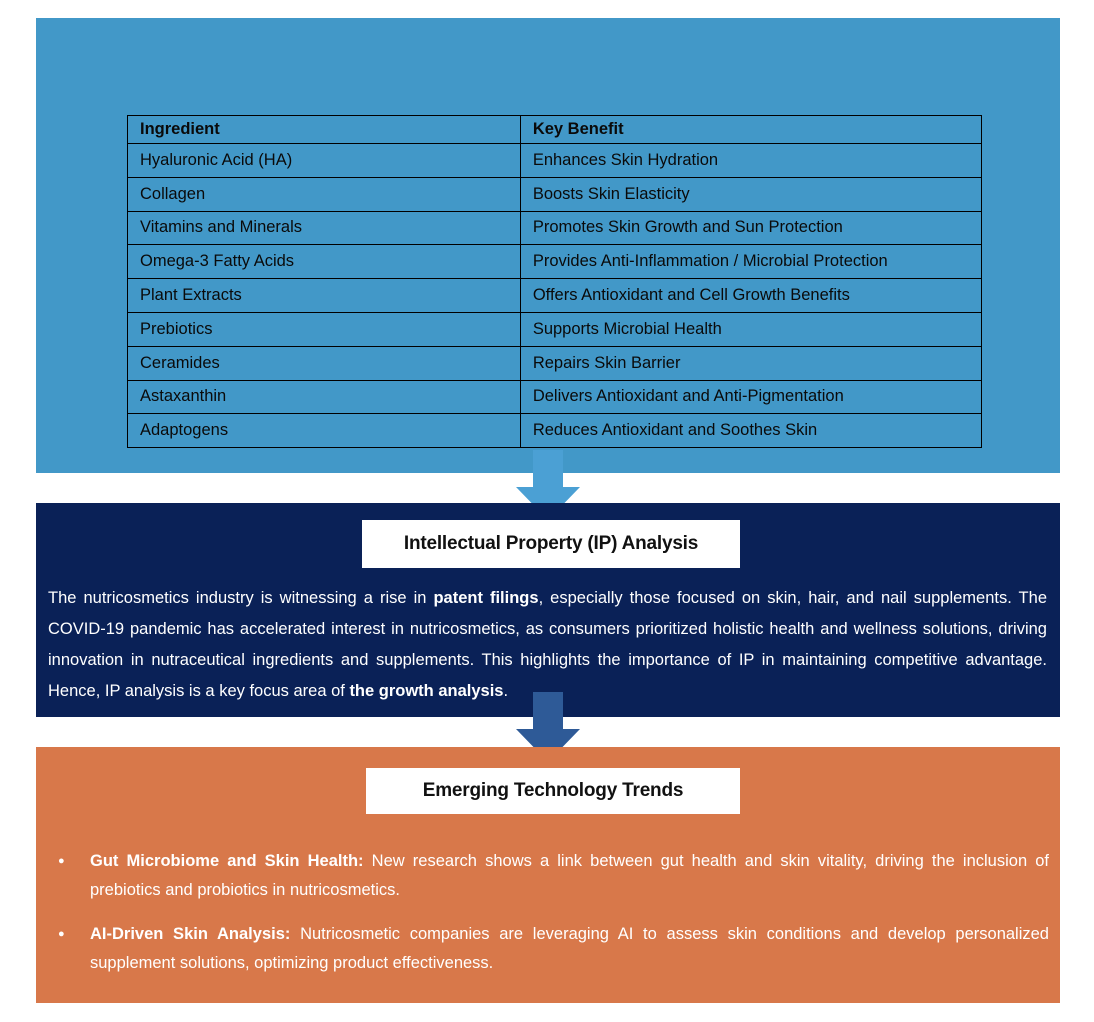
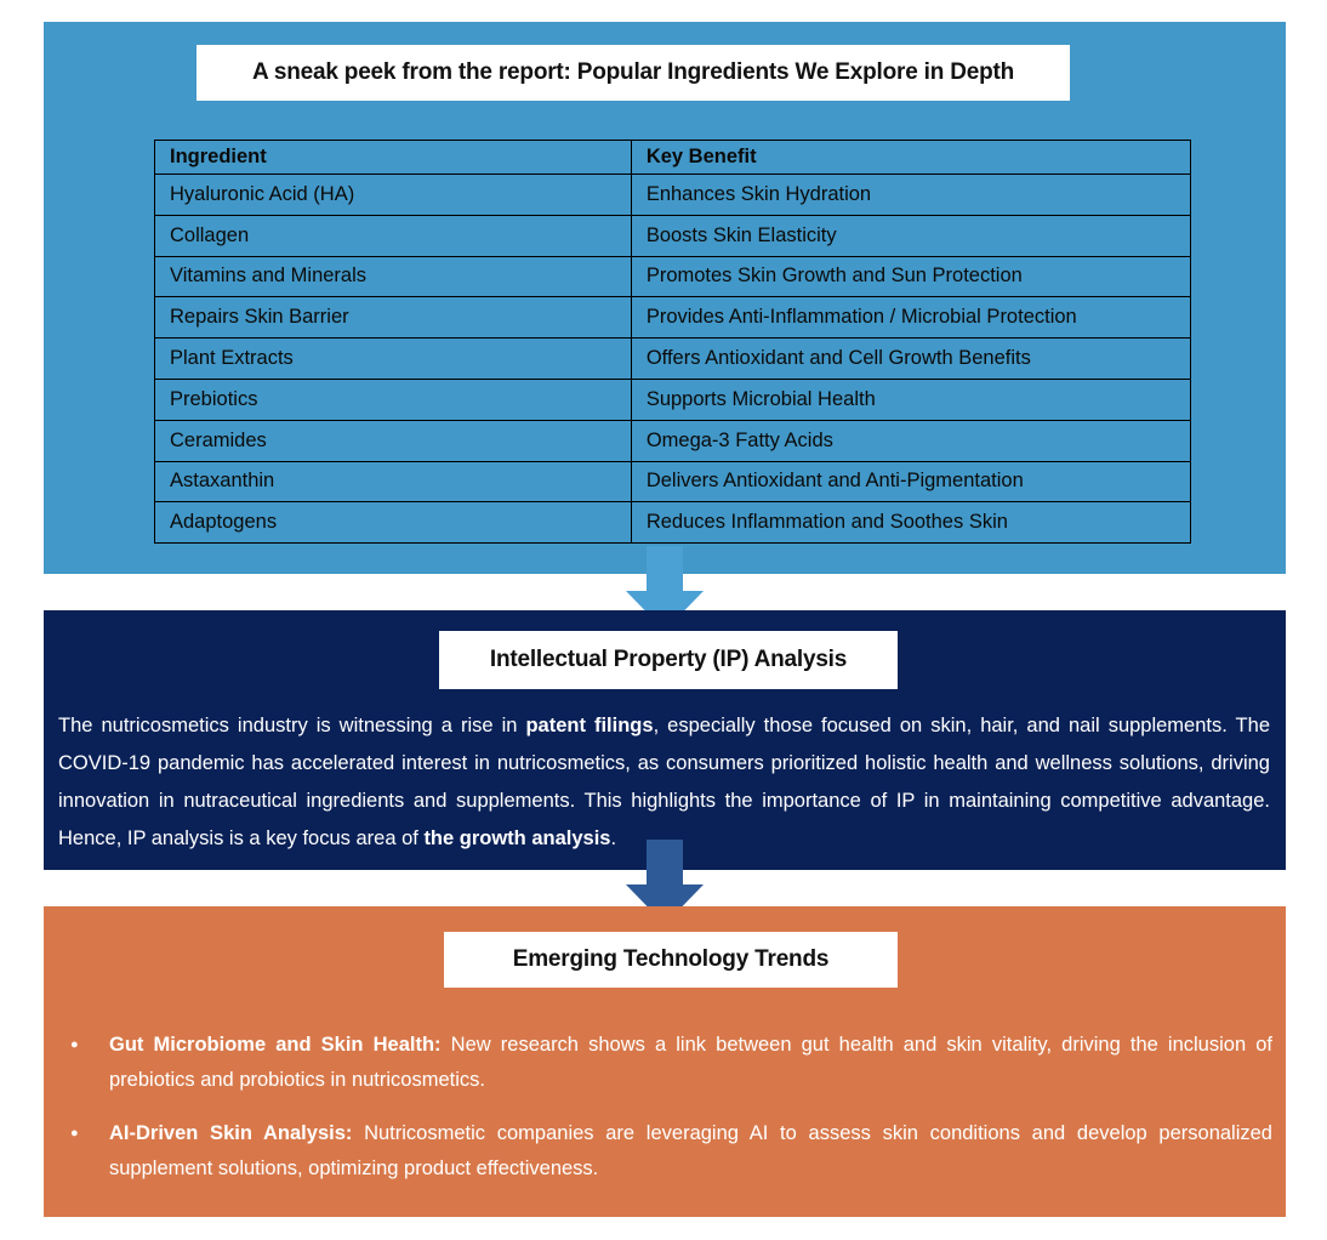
+ A sneak peek from the report: Popular Ingredients We Explore in Depth
  Ingredient	Key Benefit
  Hyaluronic Acid (HA)	Enhances Skin Hydration
  Collagen	Boosts Skin Elasticity
  Vitamins and Minerals	Promotes Skin Growth and Sun Protection
- Omega-3 Fatty Acids	Provides Anti-Inflammation / Microbial Protection
+ Repairs Skin Barrier	Provides Anti-Inflammation / Microbial Protection
  Plant Extracts	Offers Antioxidant and Cell Growth Benefits
  Prebiotics	Supports Microbial Health
- Ceramides	Repairs Skin Barrier
+ Ceramides	Omega-3 Fatty Acids
  Astaxanthin	Delivers Antioxidant and Anti-Pigmentation
- Adaptogens	Reduces Antioxidant and Soothes Skin
+ Adaptogens	Reduces Inflammation and Soothes Skin
  Intellectual Property (IP) Analysis
  The nutricosmetics industry is witnessing a rise in patent filings, especially those focused on skin, hair, and nail supplements. The COVID-19 pandemic has accelerated interest in nutricosmetics, as consumers prioritized holistic health and wellness solutions, driving innovation in nutraceutical ingredients and supplements. This highlights the importance of IP in maintaining competitive advantage. Hence, IP analysis is a key focus area of the growth analysis.
  Emerging Technology Trends
  ●
  Gut Microbiome and Skin Health: New research shows a link between gut health and skin vitality, driving the inclusion of prebiotics and probiotics in nutricosmetics.
  ●
  AI-Driven Skin Analysis: Nutricosmetic companies are leveraging AI to assess skin conditions and develop personalized supplement solutions, optimizing product effectiveness.
